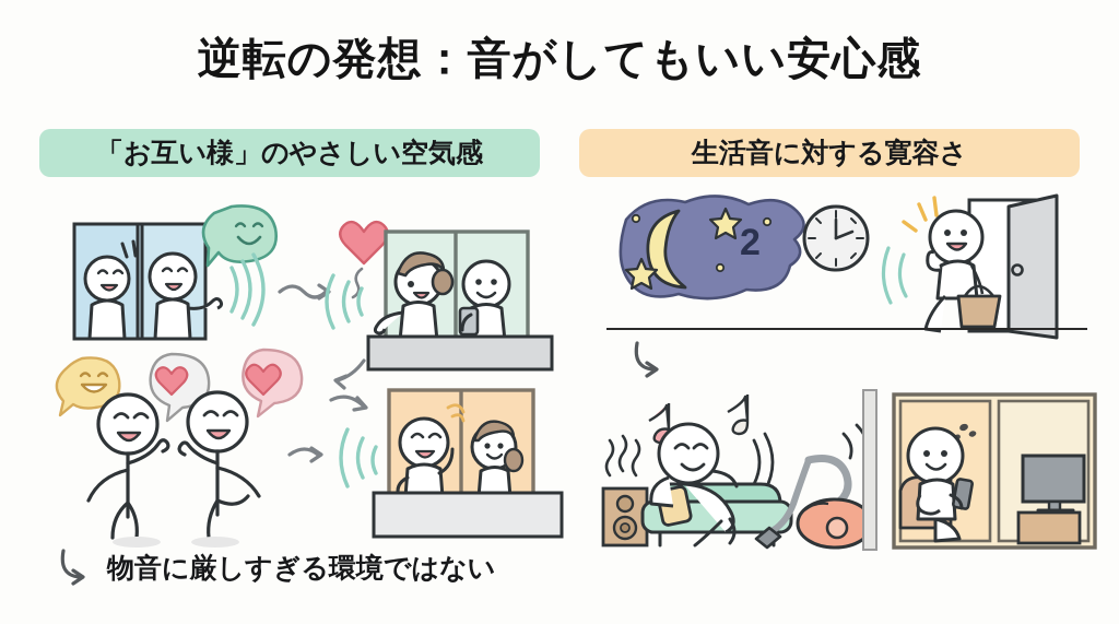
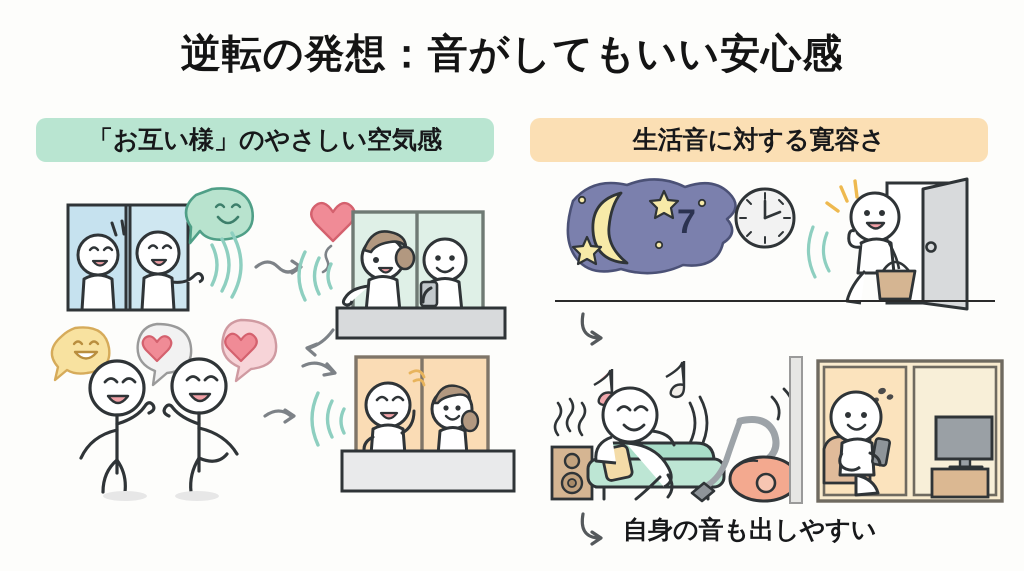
  逆転の発想：音がしてもいい安心感
  「お互い様」のやさしい空気感
  生活音に対する寛容さ
- 物音に厳しすぎる環境ではない
- 2
+ 7
+ 自身の音も出しやすい
